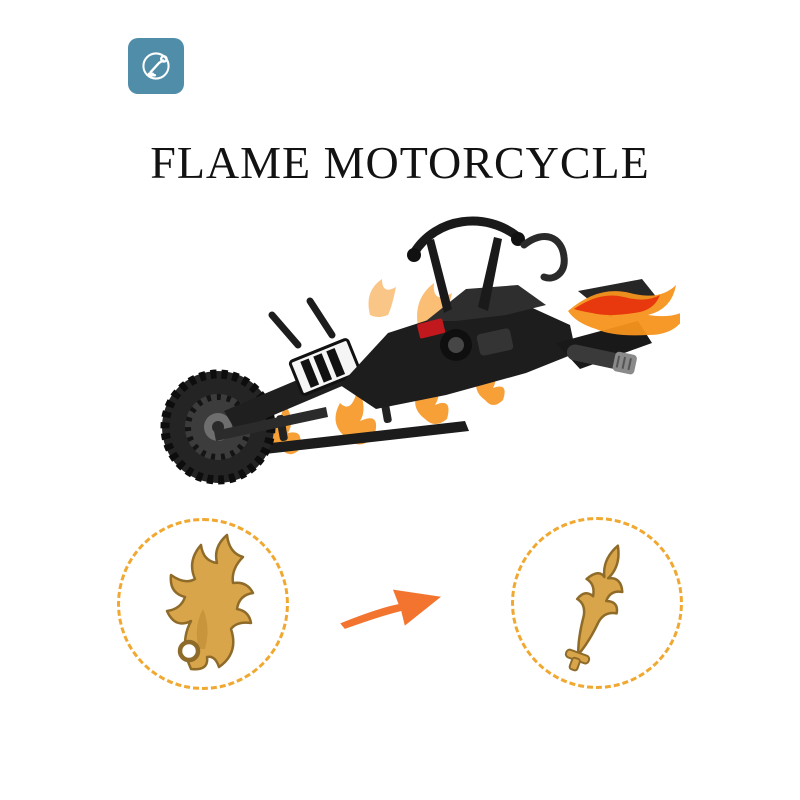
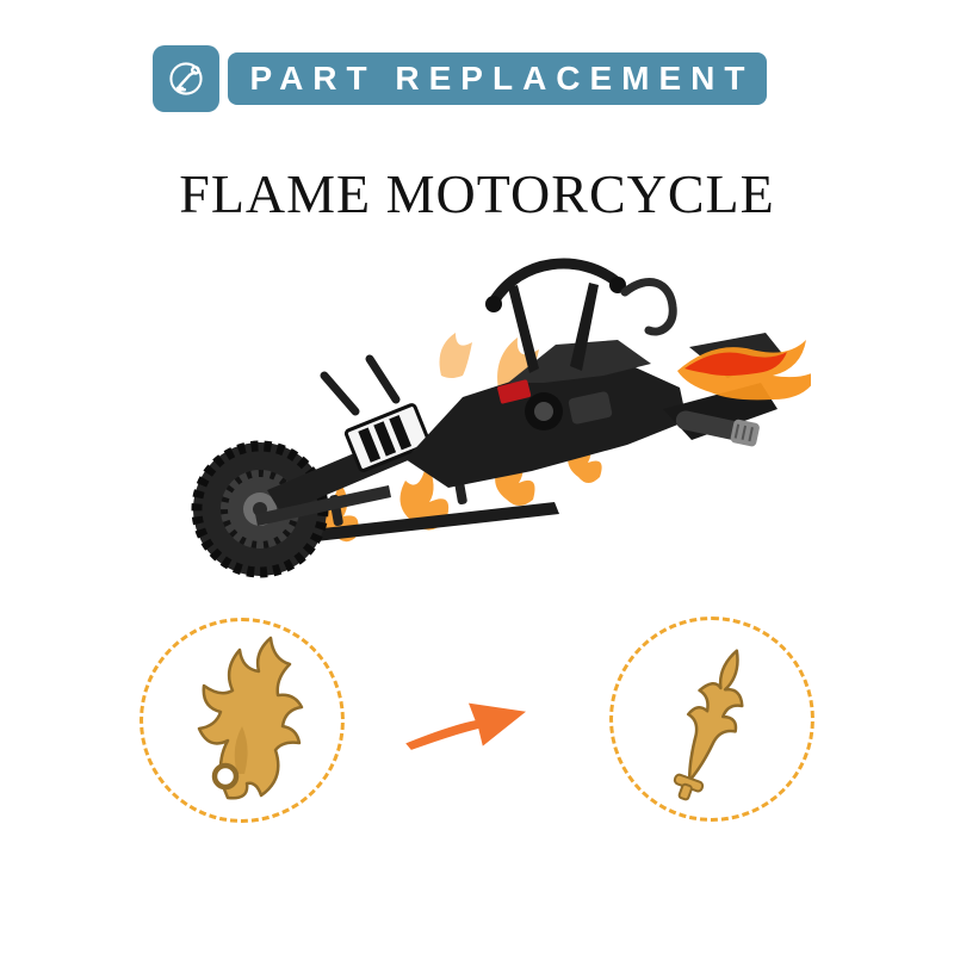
+ PART REPLACEMENT
  FLAME MOTORCYCLE
